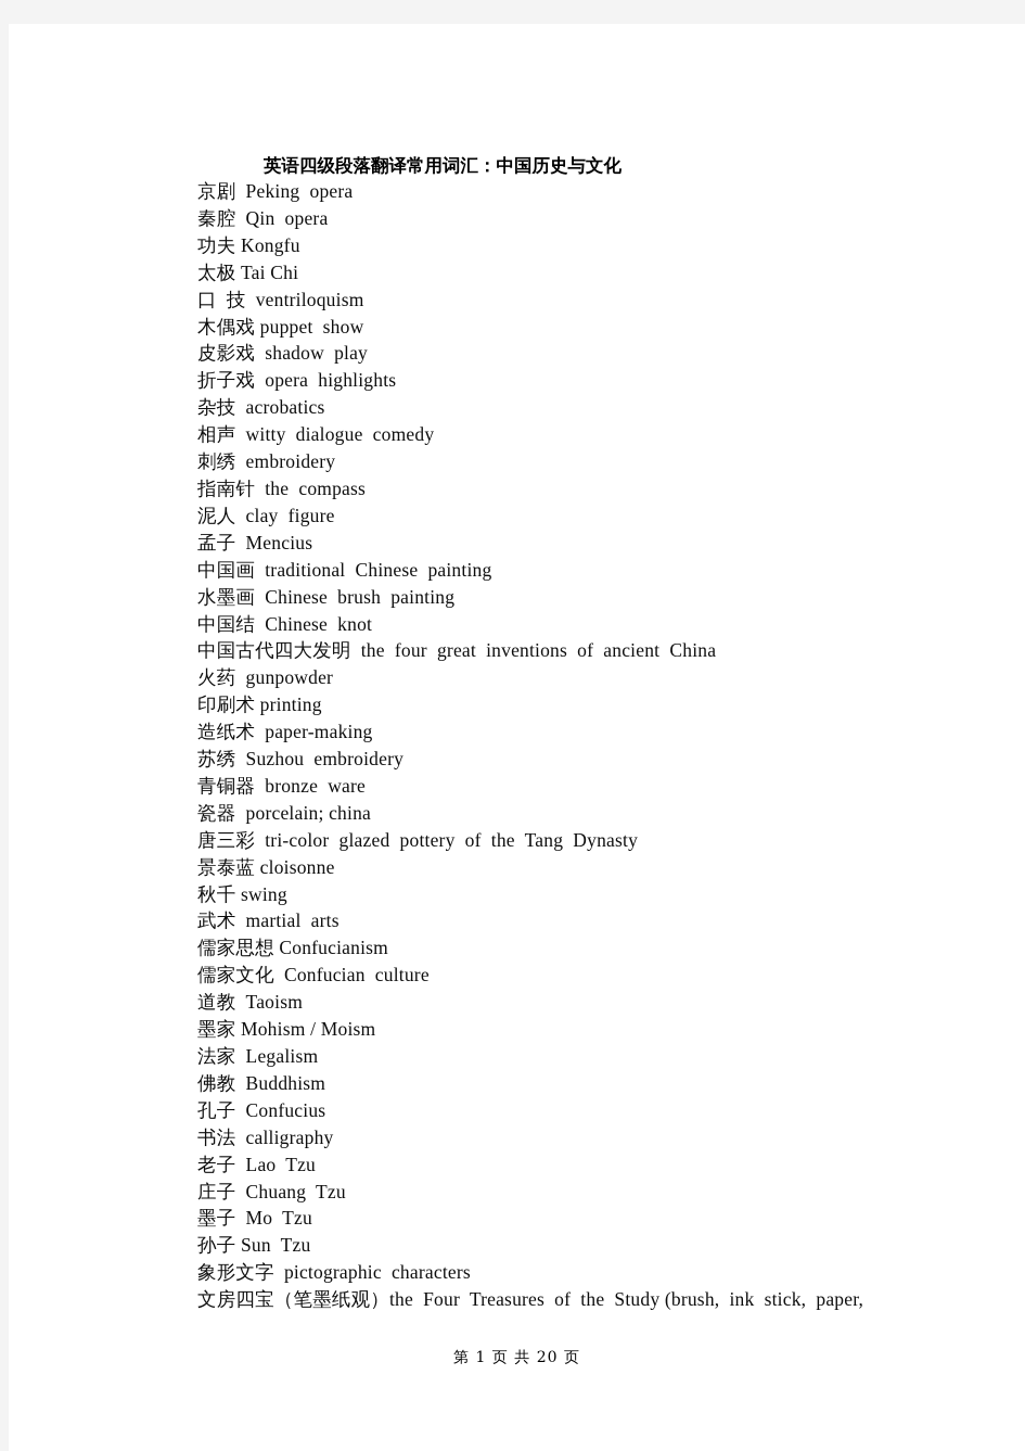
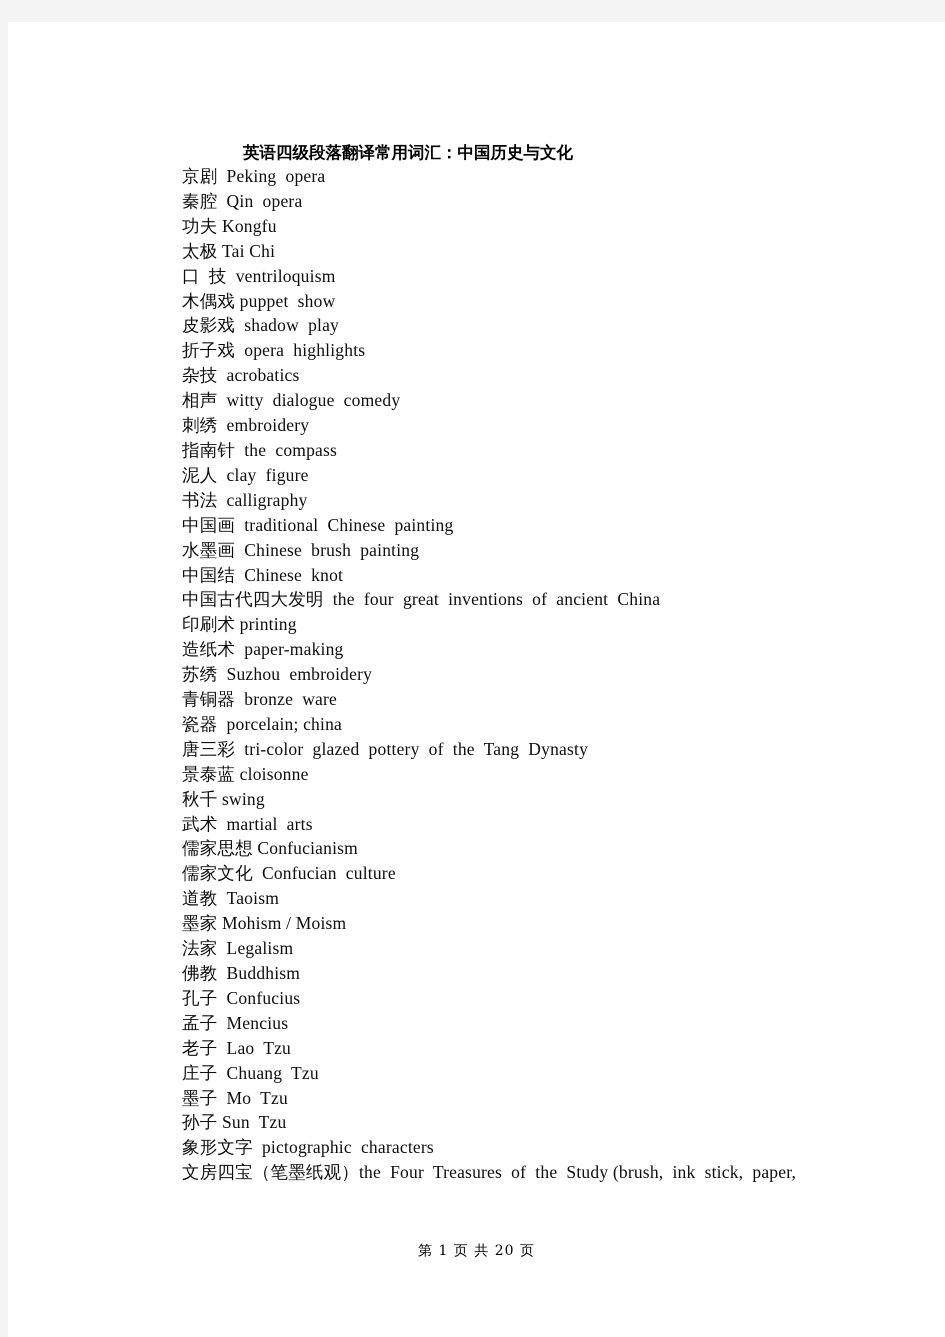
  英语四级段落翻译常用词汇：中国历史与文化
  京剧 Peking opera
  秦腔 Qin opera
  功夫 Kongfu
  太极 Tai Chi
  口 技 ventriloquism
  木偶戏 puppet show
  皮影戏 shadow play
  折子戏 opera highlights
  杂技 acrobatics
  相声 witty dialogue comedy
  刺绣 embroidery
  指南针 the compass
  泥人 clay figure
- 孟子 Mencius
+ 书法 calligraphy
  中国画 traditional Chinese painting
  水墨画 Chinese brush painting
  中国结 Chinese knot
  中国古代四大发明 the four great inventions of ancient China
- 火药 gunpowder
  印刷术 printing
  造纸术 paper-making
  苏绣 Suzhou embroidery
  青铜器 bronze ware
  瓷器 porcelain; china
  唐三彩 tri-color glazed pottery of the Tang Dynasty
  景泰蓝 cloisonne
  秋千 swing
  武术 martial arts
  儒家思想 Confucianism
  儒家文化 Confucian culture
  道教 Taoism
  墨家 Mohism / Moism
  法家 Legalism
  佛教 Buddhism
  孔子 Confucius
- 书法 calligraphy
+ 孟子 Mencius
  老子 Lao Tzu
  庄子 Chuang Tzu
  墨子 Mo Tzu
  孙子 Sun Tzu
  象形文字 pictographic characters
  文房四宝（笔墨纸观）the Four Treasures of the Study (brush, ink stick, paper,
  第 1 页 共 20 页
